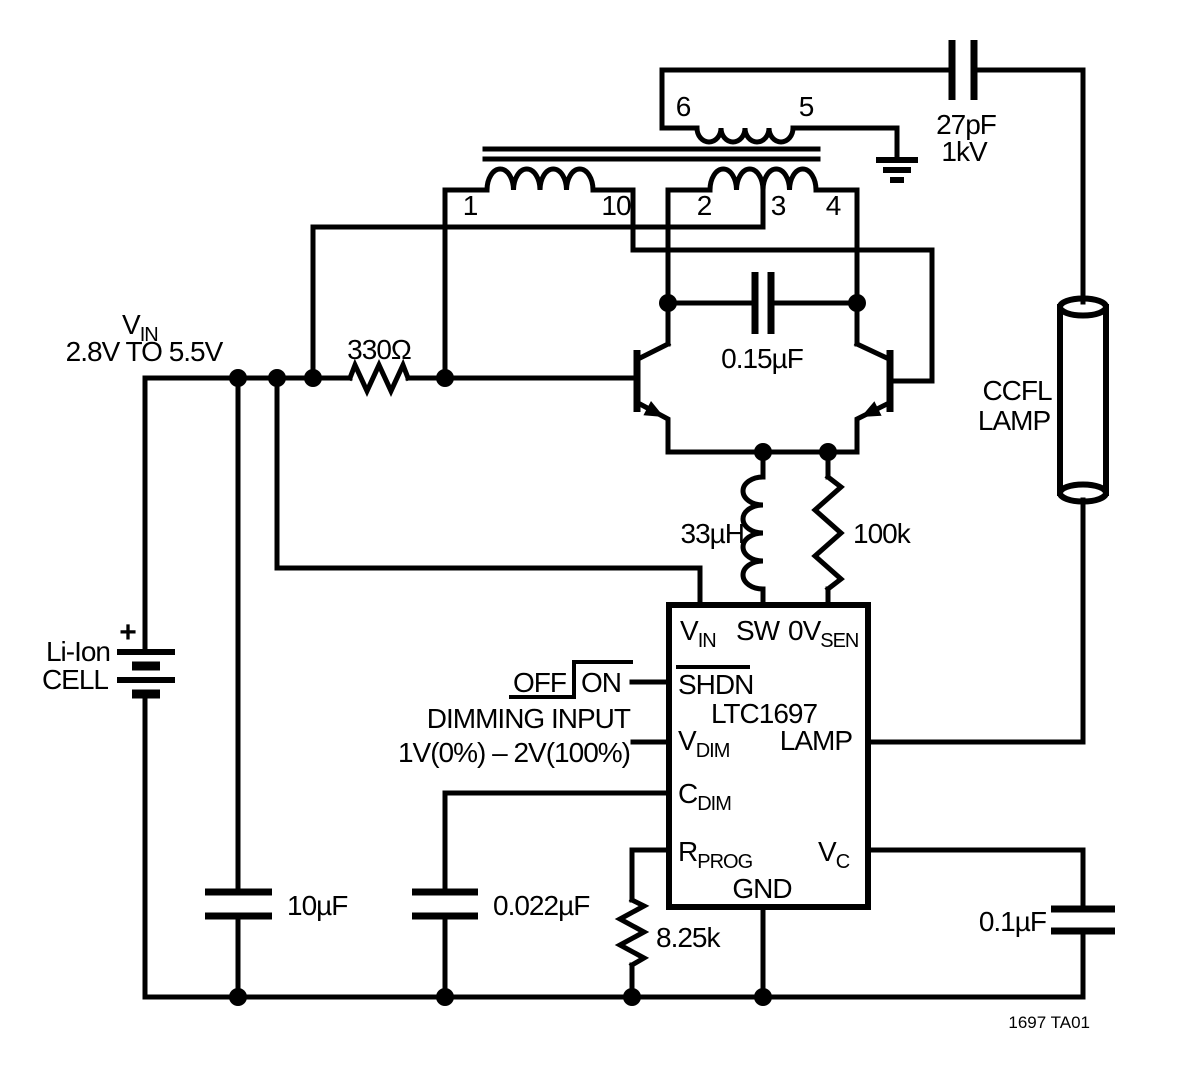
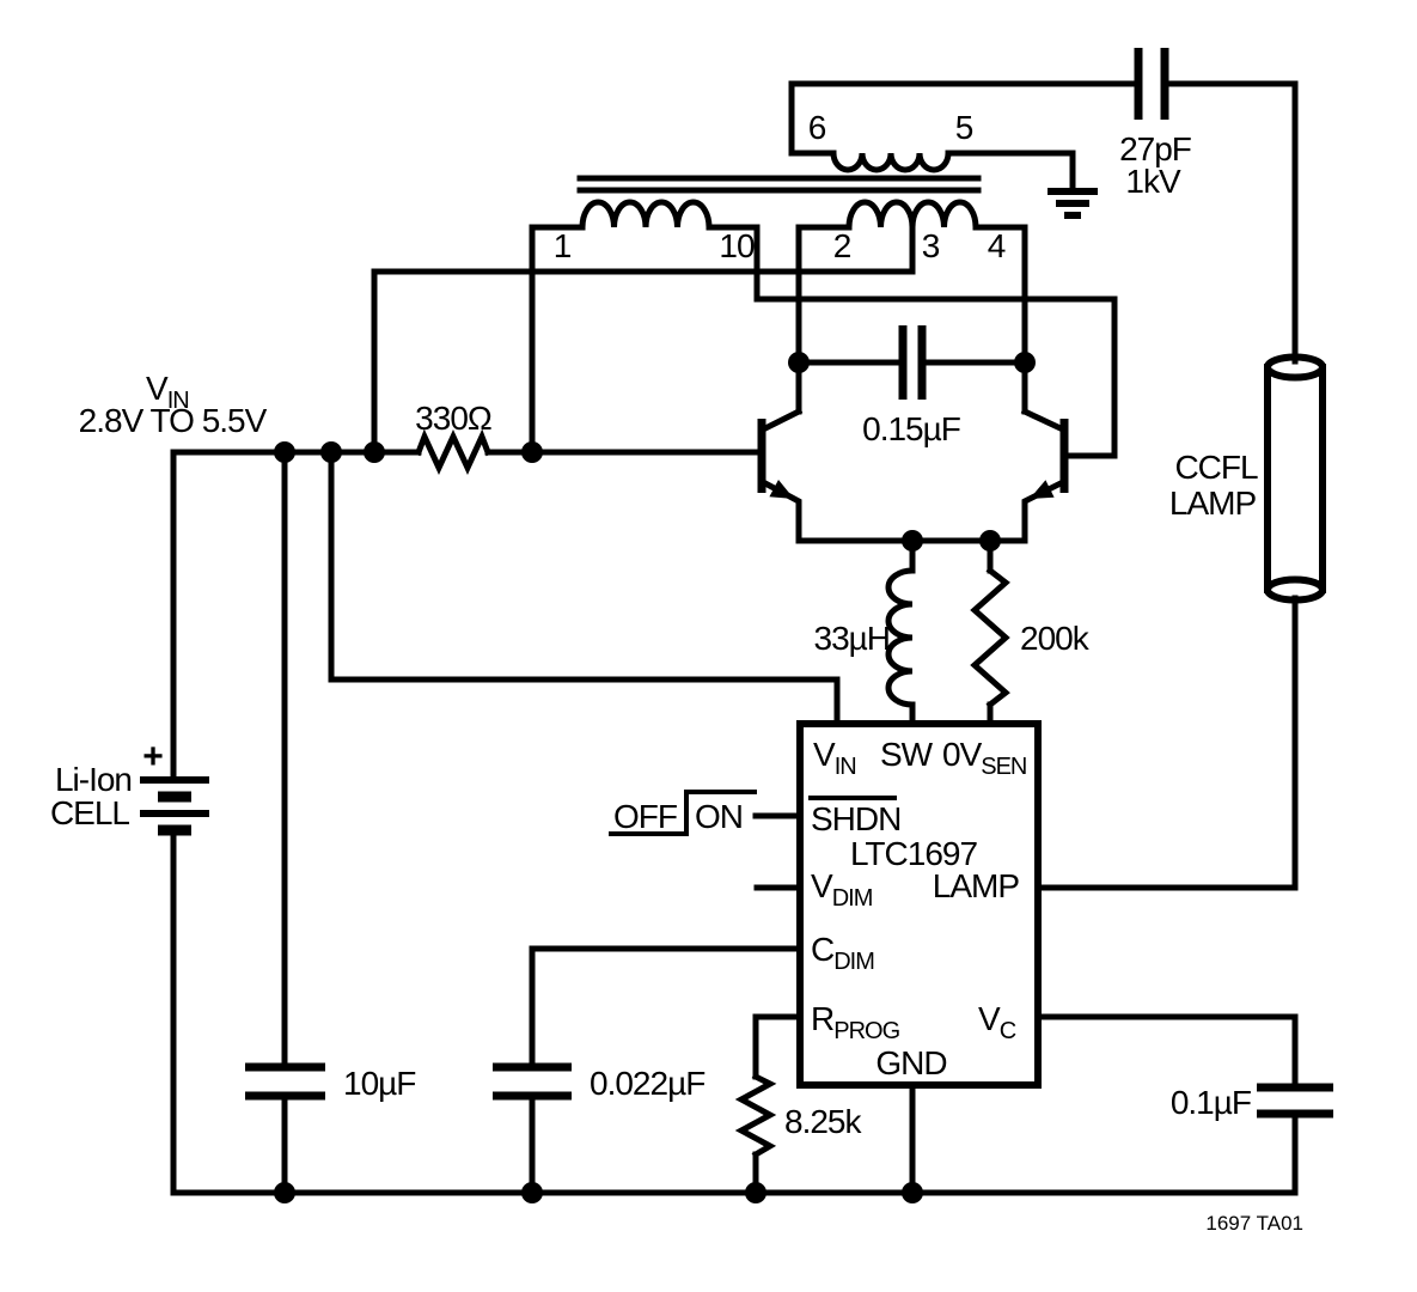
  VIN
  2.8V TO 5.5V
  +
  Li-Ion
  CELL
  1
  10
  2
  3
  4
  6
  5
  330Ω
  27pF
  1kV
  0.15µF
  33µH
- 100k
+ 200k
  10µF
  0.022µF
  8.25k
  0.1µF
  CCFL
  LAMP
  OFF
  ON
- DIMMING INPUT
- 1V(0%) – 2V(100%)
  VIN
  SW
  0VSEN
  SHDN
  LTC1697
  VDIM
  LAMP
  CDIM
  RPROG
  VC
  GND
  1697 TA01
